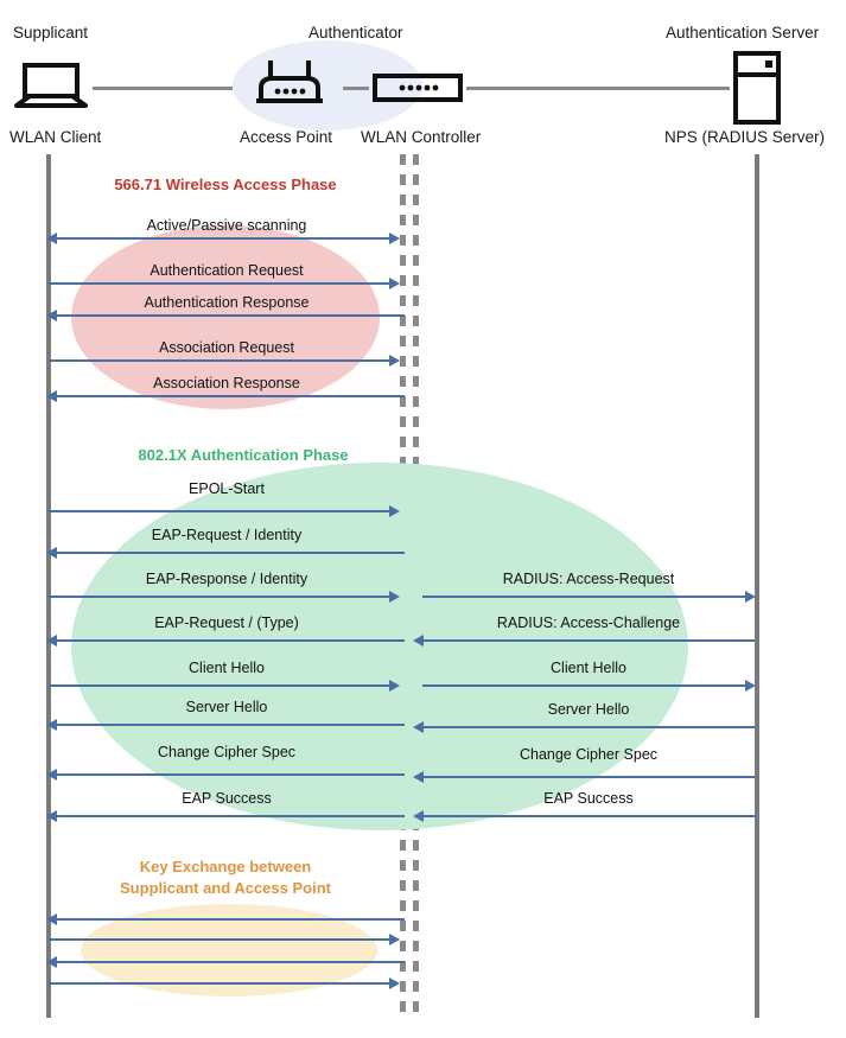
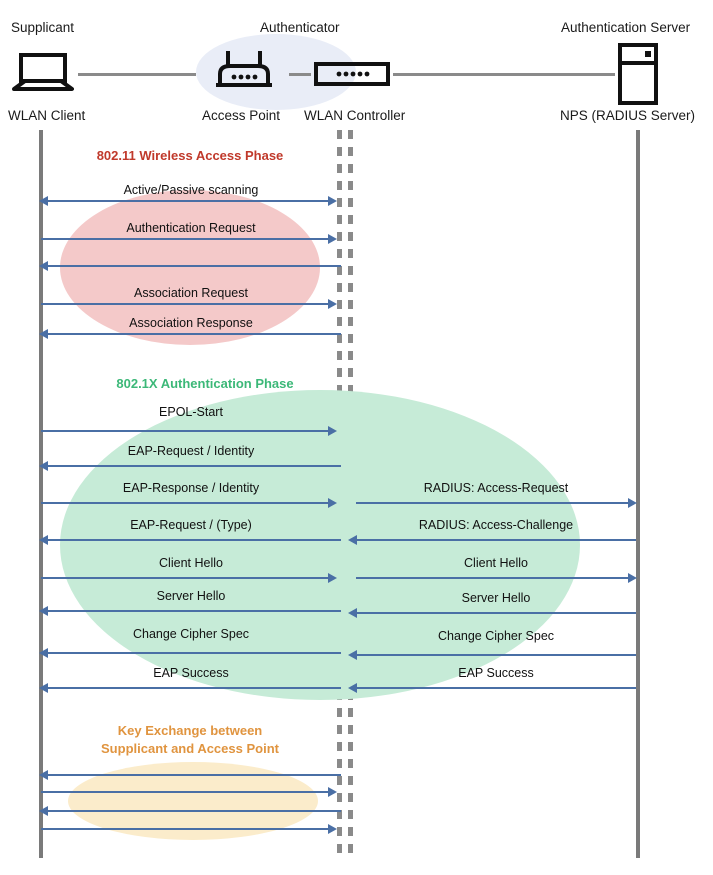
  Supplicant
  Authenticator
  Authentication Server
  WLAN Client
  Access Point
  WLAN Controller
  NPS (RADIUS Server)
- 566.71 Wireless Access Phase
+ 802.11 Wireless Access Phase
  Active/Passive scanning
  Authentication Request
- Authentication Response
  Association Request
  Association Response
  802.1X Authentication Phase
  EPOL-Start
  EAP-Request / Identity
  EAP-Response / Identity
  RADIUS: Access-Request
  EAP-Request / (Type)
  RADIUS: Access-Challenge
  Client Hello
  Client Hello
  Server Hello
  Server Hello
  Change Cipher Spec
  Change Cipher Spec
  EAP Success
  EAP Success
  Key Exchange between
  Supplicant and Access Point
